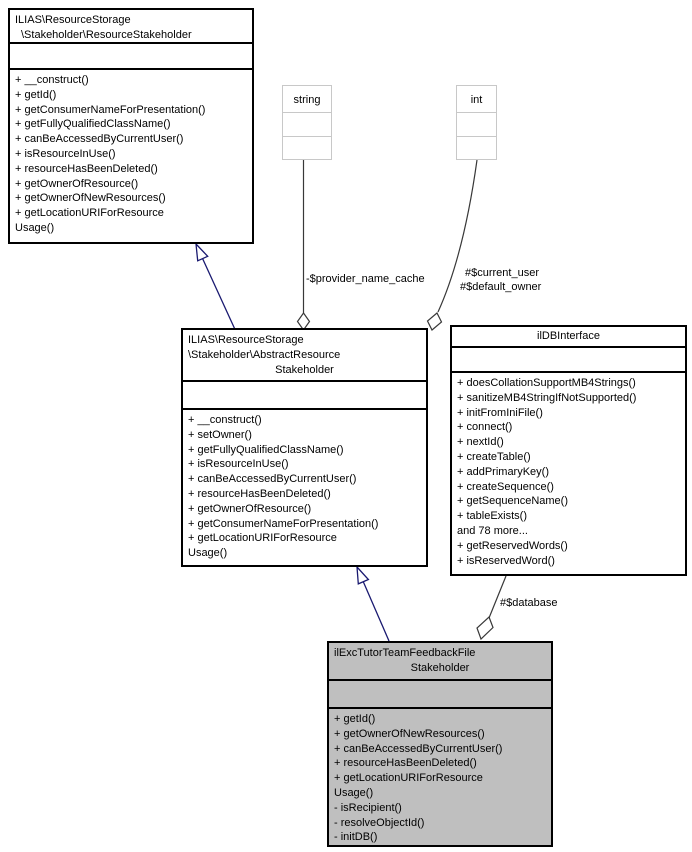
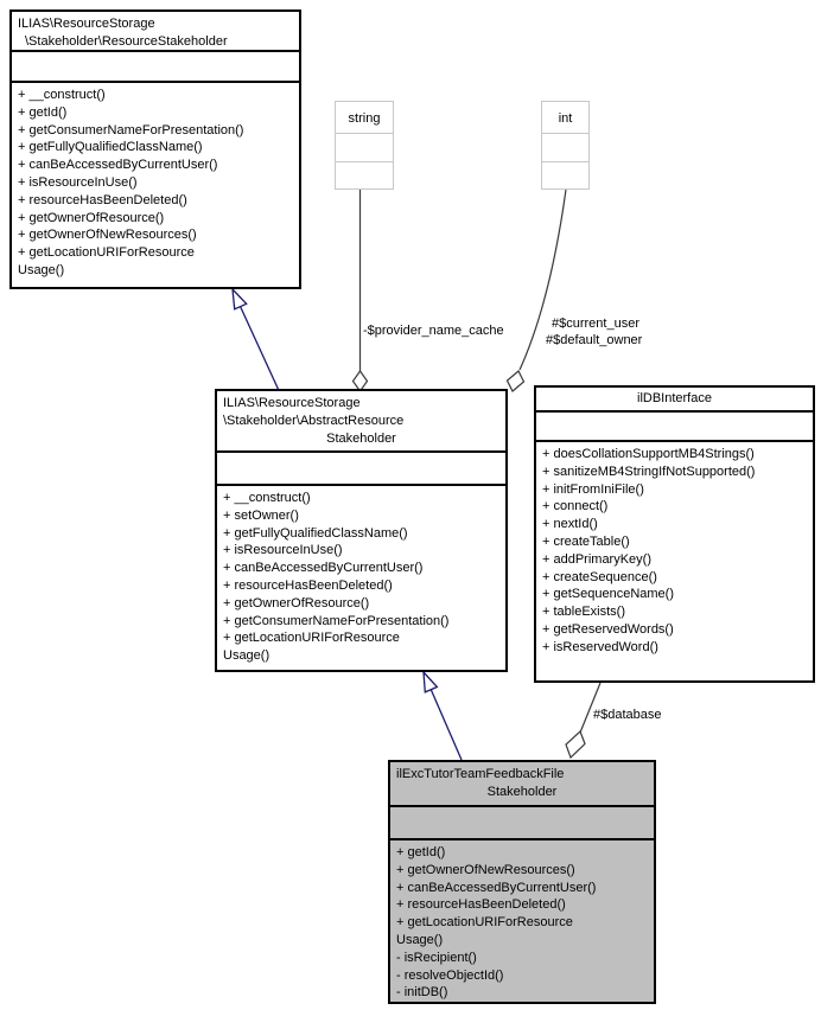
  ILIAS\ResourceStorage
  \Stakeholder\ResourceStakeholder
  + __construct()
  + getId()
  + getConsumerNameForPresentation()
  + getFullyQualifiedClassName()
  + canBeAccessedByCurrentUser()
  + isResourceInUse()
  + resourceHasBeenDeleted()
  + getOwnerOfResource()
  + getOwnerOfNewResources()
  + getLocationURIForResource
  Usage()
  string
  int
  ILIAS\ResourceStorage
  \Stakeholder\AbstractResource
  Stakeholder
  + __construct()
  + setOwner()
  + getFullyQualifiedClassName()
  + isResourceInUse()
  + canBeAccessedByCurrentUser()
  + resourceHasBeenDeleted()
  + getOwnerOfResource()
  + getConsumerNameForPresentation()
  + getLocationURIForResource
  Usage()
  ilDBInterface
  + doesCollationSupportMB4Strings()
  + sanitizeMB4StringIfNotSupported()
  + initFromIniFile()
  + connect()
  + nextId()
  + createTable()
  + addPrimaryKey()
  + createSequence()
  + getSequenceName()
  + tableExists()
- and 78 more...
  + getReservedWords()
  + isReservedWord()
  ilExcTutorTeamFeedbackFile
  Stakeholder
  + getId()
  + getOwnerOfNewResources()
  + canBeAccessedByCurrentUser()
  + resourceHasBeenDeleted()
  + getLocationURIForResource
  Usage()
  - isRecipient()
  - resolveObjectId()
  - initDB()
  -$provider_name_cache
  #$current_user
  #$default_owner
  #$database
